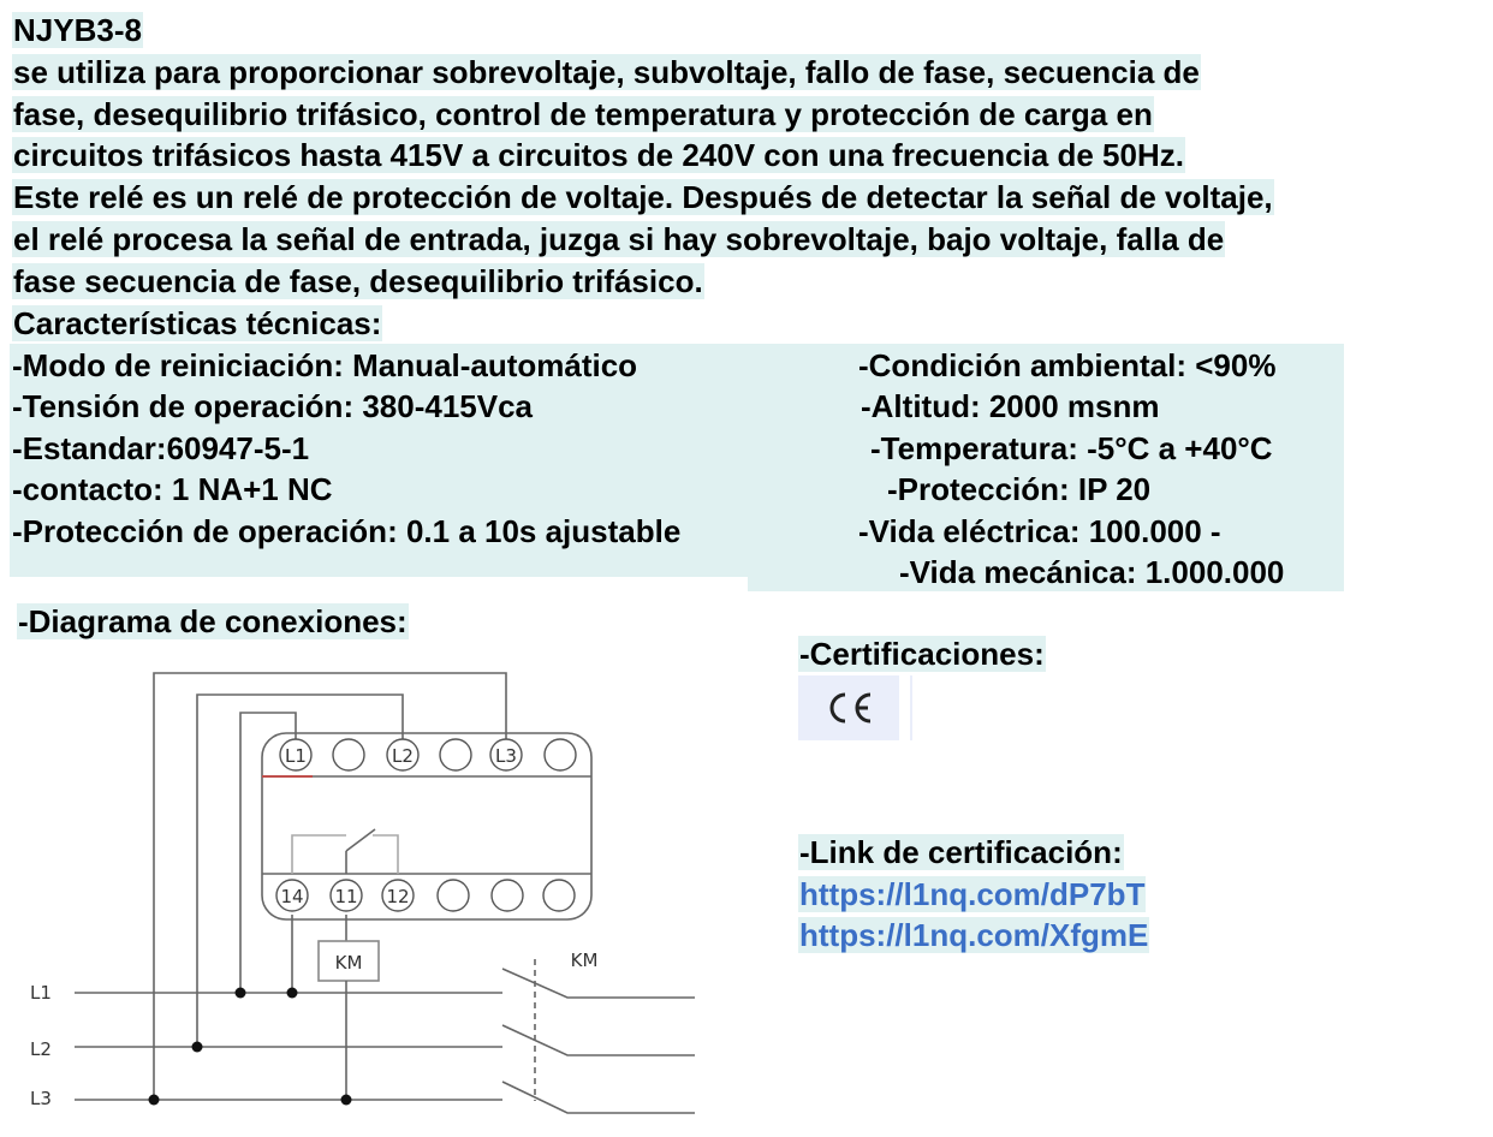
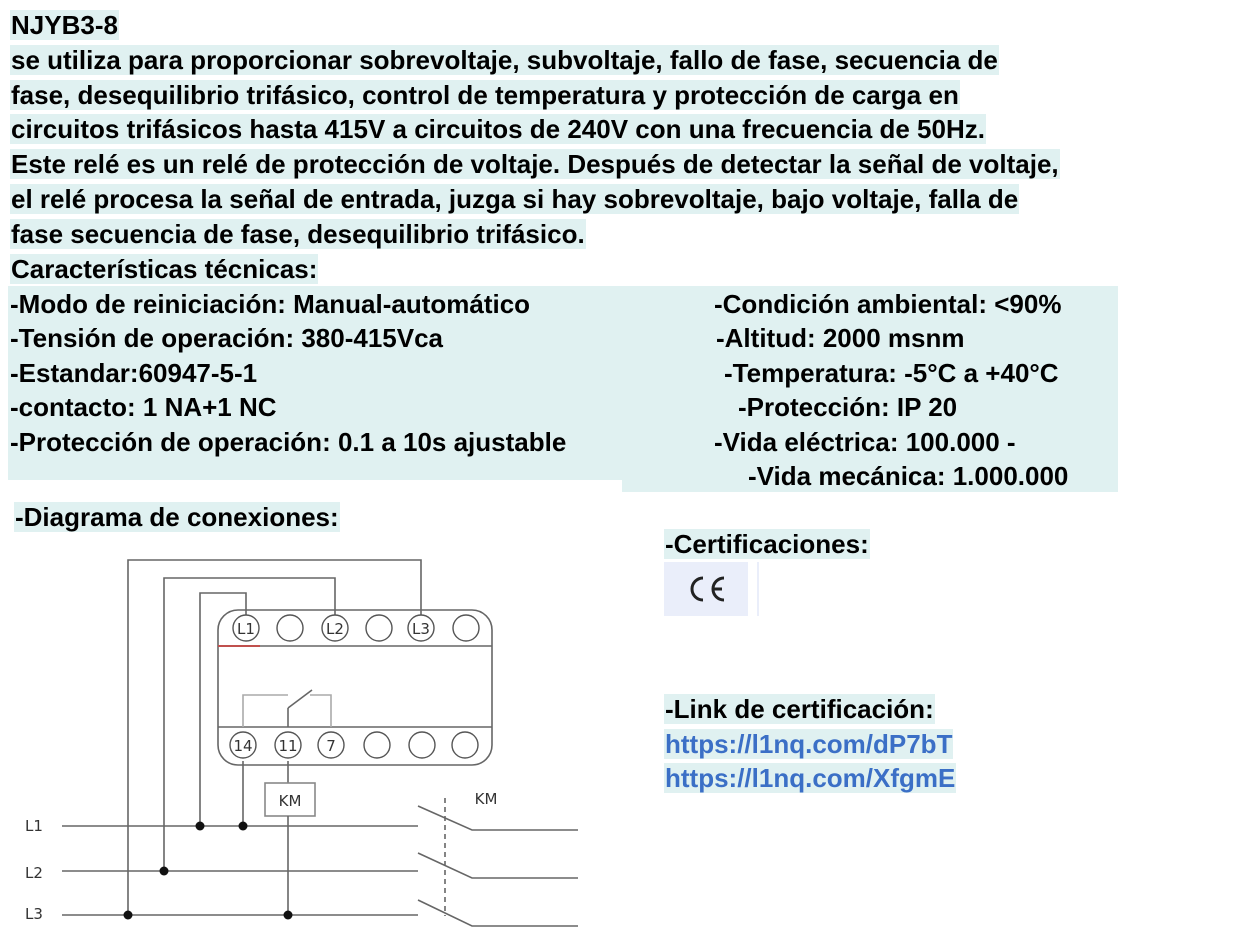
  NJYB3-8
  se utiliza para proporcionar sobrevoltaje, subvoltaje, fallo de fase, secuencia de
  fase, desequilibrio trifásico, control de temperatura y protección de carga en
  circuitos trifásicos hasta 415V a circuitos de 240V con una frecuencia de 50Hz.
  Este relé es un relé de protección de voltaje. Después de detectar la señal de voltaje,
  el relé procesa la señal de entrada, juzga si hay sobrevoltaje, bajo voltaje, falla de
  fase secuencia de fase, desequilibrio trifásico.
  Características técnicas:
  -Modo de reiniciación: Manual-automático
  -Tensión de operación: 380-415Vca
  -Estandar:60947-5-1
  -contacto: 1 NA+1 NC
  -Protección de operación: 0.1 a 10s ajustable
  -Condición ambiental: <90%
  -Altitud: 2000 msnm
  -Temperatura: -5°C a +40°C
  -Protección: IP 20
  -Vida eléctrica: 100.000 -
  -Vida mecánica: 1.000.000
  -Diagrama de conexiones:
  L1
  L2
  L3
  14
  11
- 12
+ 7
  KM
  KM
  L1
  L2
  L3
  -Certificaciones:
  -Link de certificación:
  https://l1nq.com/dP7bT
  https://l1nq.com/XfgmE
